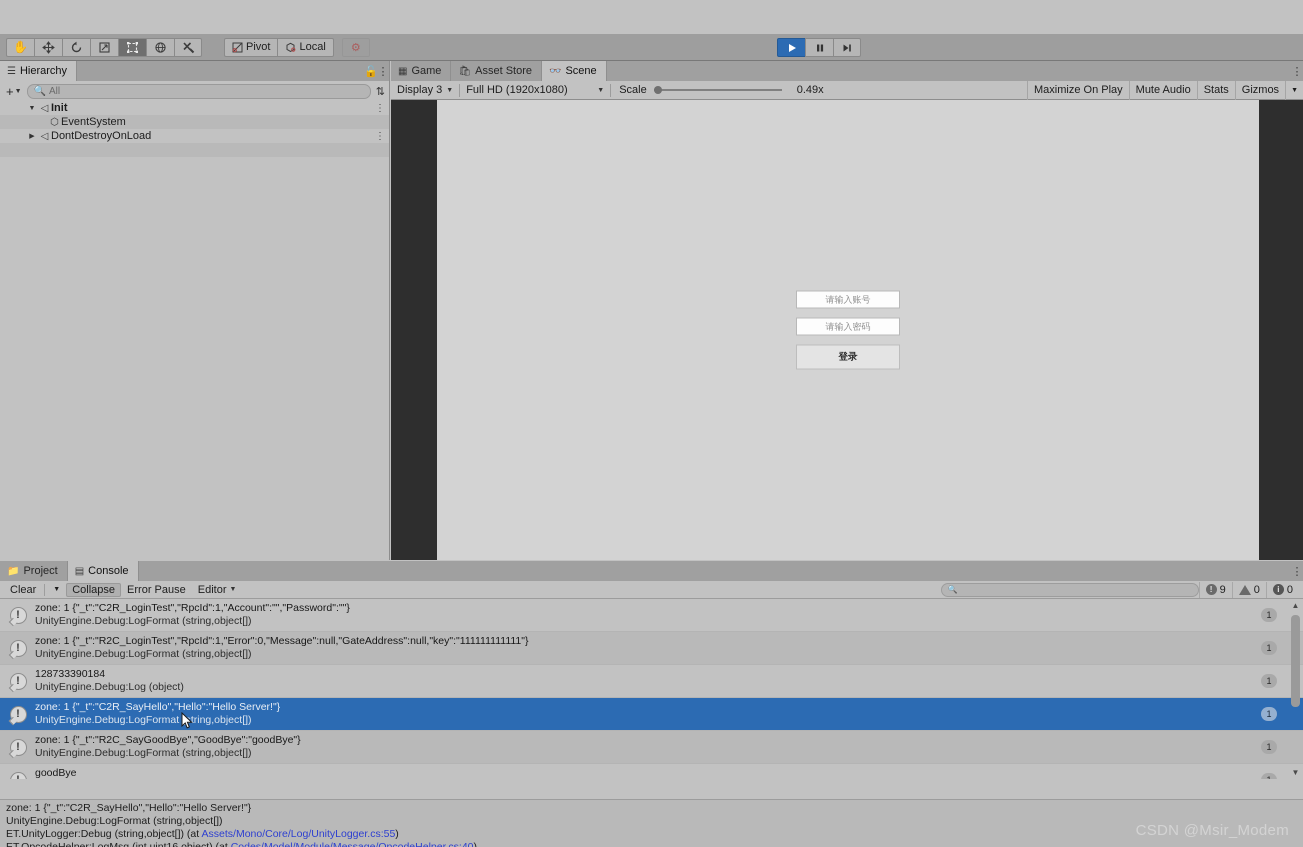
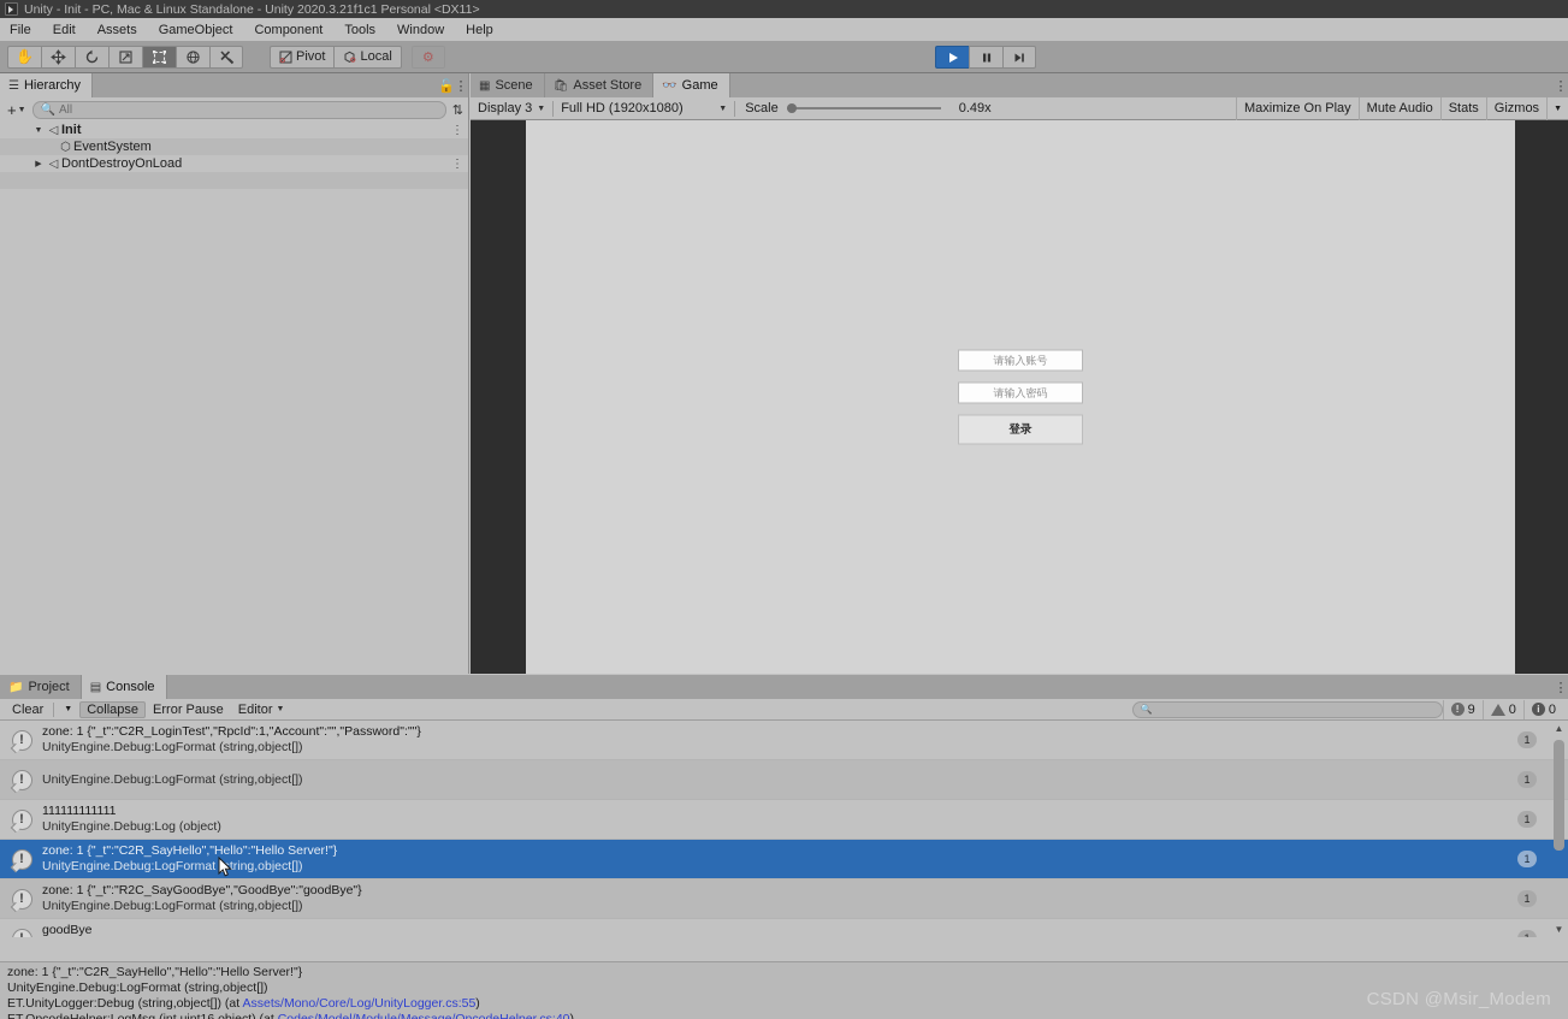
+ Unity - Init - PC, Mac & Linux Standalone - Unity 2020.3.21f1c1 Personal <DX11>
+ File
+ Edit
+ Assets
+ GameObject
+ Component
+ Tools
+ Window
+ Help
  ✋
  Pivot
  Local
  ⚙
  ☰
  Hierarchy
  🔓
  ⋮
  +
  🔍
  All
  ⇅
  ◁
  Init
  ⋮
  ⬡
  EventSystem
  ◁
  DontDestroyOnLoad
  ⋮
  ▦
- Game
+ Scene
  🛍
  Asset Store
  👓
- Scene
+ Game
  ⋮
  Display 3
  Full HD (1920x1080)
  Scale
  0.49x
  Maximize On Play
  Mute Audio
  Stats
  Gizmos
  请输入账号
  请输入密码
  登录
  📁
  Project
  ▤
  Console
  ⋮
  Clear
  Collapse
  Error Pause
  Editor
  🔍
  !
  9
  0
  i
  0
  !
  zone: 1 {"_t":"C2R_LoginTest","RpcId":1,"Account":"","Password":""}
  UnityEngine.Debug:LogFormat (string,object[])
  1
  !
- zone: 1 {"_t":"R2C_LoginTest","RpcId":1,"Error":0,"Message":null,"GateAddress":null,"key":"111111111111"}
  UnityEngine.Debug:LogFormat (string,object[])
  1
  !
- 128733390184
+ 111111111111
  UnityEngine.Debug:Log (object)
  1
  !
  zone: 1 {"_t":"C2R_SayHello","Hello":"Hello Server!"}
  UnityEngine.Debug:LogFormattring,object[])
  1
  !
  zone: 1 {"_t":"R2C_SayGoodBye","GoodBye":"goodBye"}
  UnityEngine.Debug:LogFormat (string,object[])
  1
  goodBye
  ▲
  ▼
  zone: 1 {"_t":"C2R_SayHello","Hello":"Hello Server!"}
  UnityEngine.Debug:LogFormat (string,object[])
  ET.UnityLogger:Debug (string,object[]) (at Assets/Mono/Core/Log/UnityLogger.cs:55)
  CSDN @Msir_Modem
